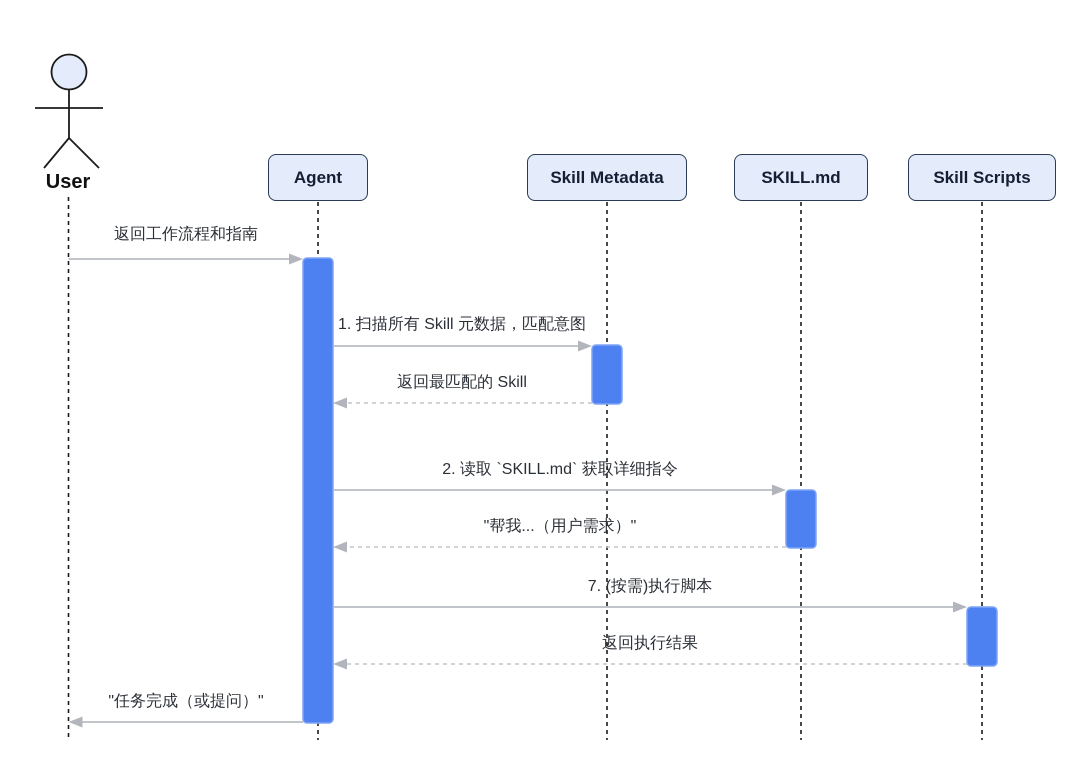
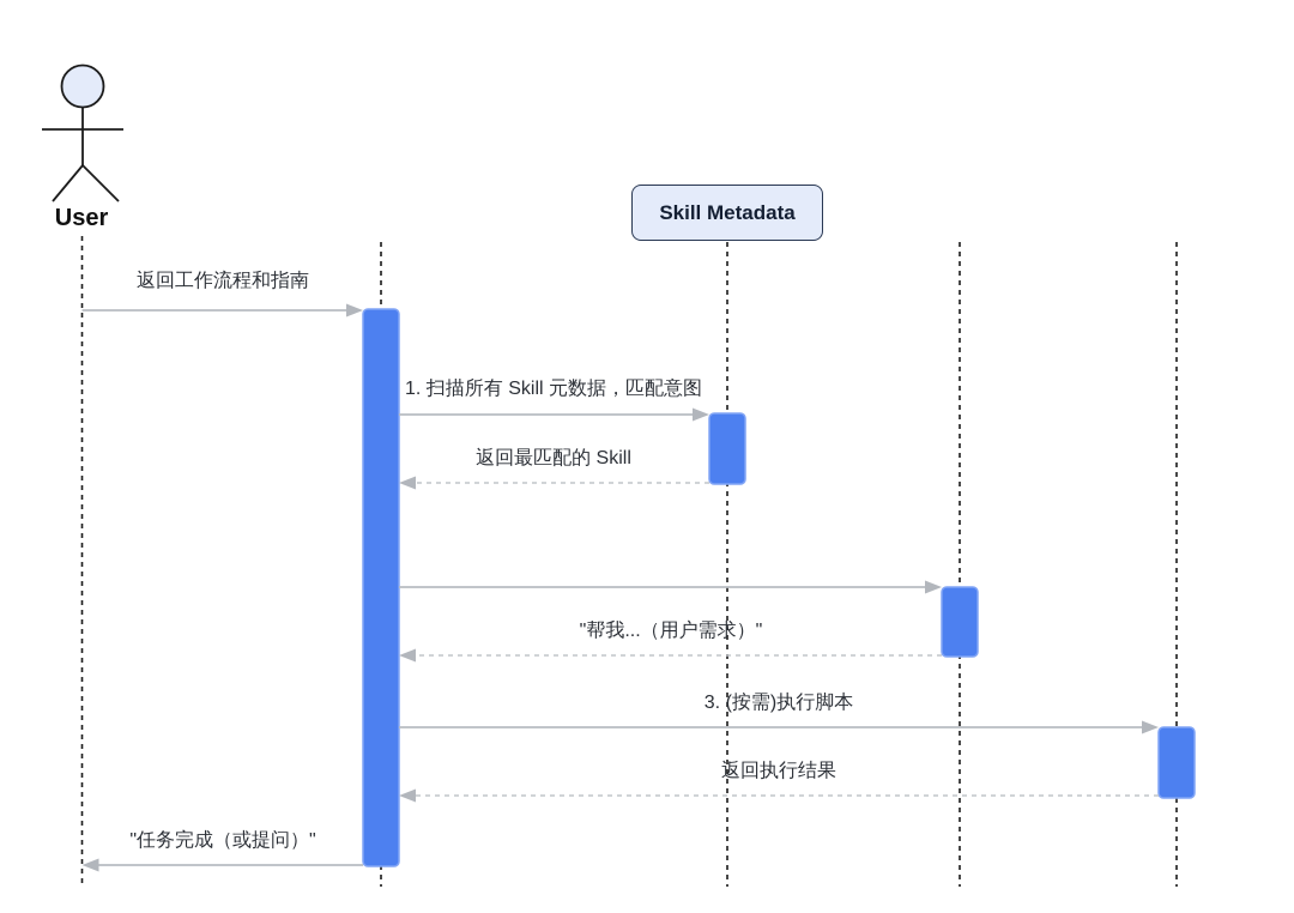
  User
- Agent
  Skill Metadata
- SKILL.md
- Skill Scripts
  返回工作流程和指南
  1. 扫描所有 Skill 元数据，匹配意图
  返回最匹配的 Skill
- 2. 读取 `SKILL.md` 获取详细指令
  "帮我...（用户需求）"
- 7. (按需)执行脚本
+ 3. (按需)执行脚本
  返回执行结果
  "任务完成（或提问）"
